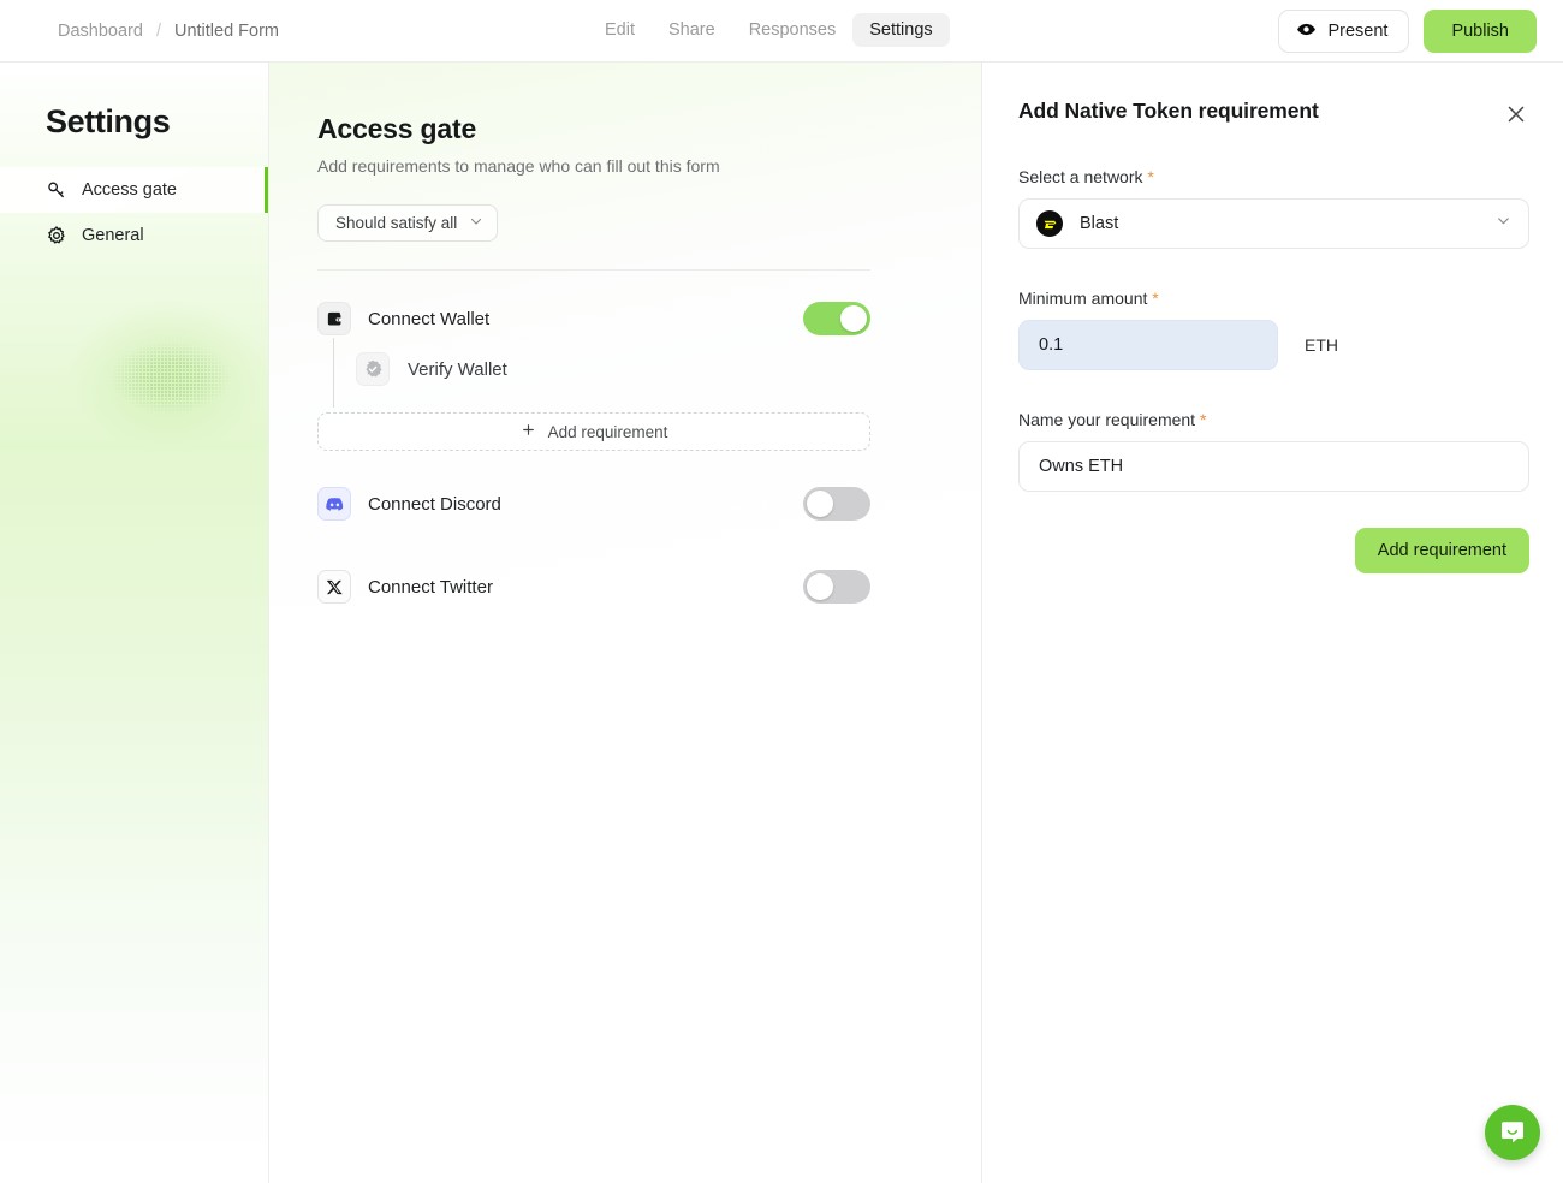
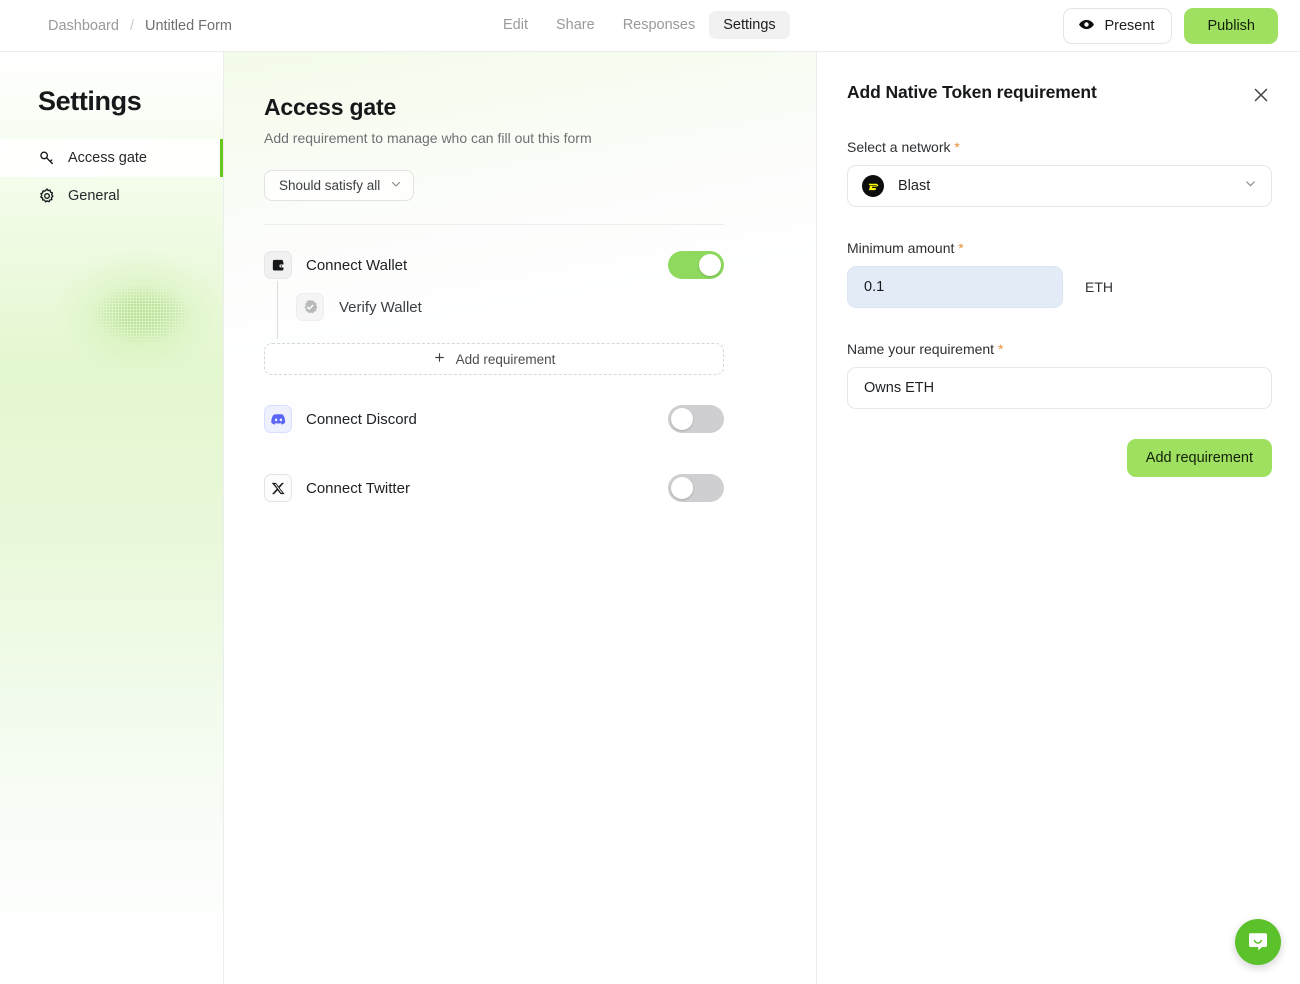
  Dashboard
  /
  Untitled Form
  Edit
  Share
  Responses
  Settings
  Present
  Publish
  Settings
  Access gate
  General
  Access gate
- Add requirements to manage who can fill out this form
+ Add requirement to manage who can fill out this form
  Should satisfy all
  Connect Wallet
  Verify Wallet
  Add requirement
  Connect Discord
  Connect Twitter
  Add Native Token requirement
  Select a network *
  Blast
  Minimum amount *
  0.1
  ETH
  Name your requirement *
  Owns ETH
  Add requirement
